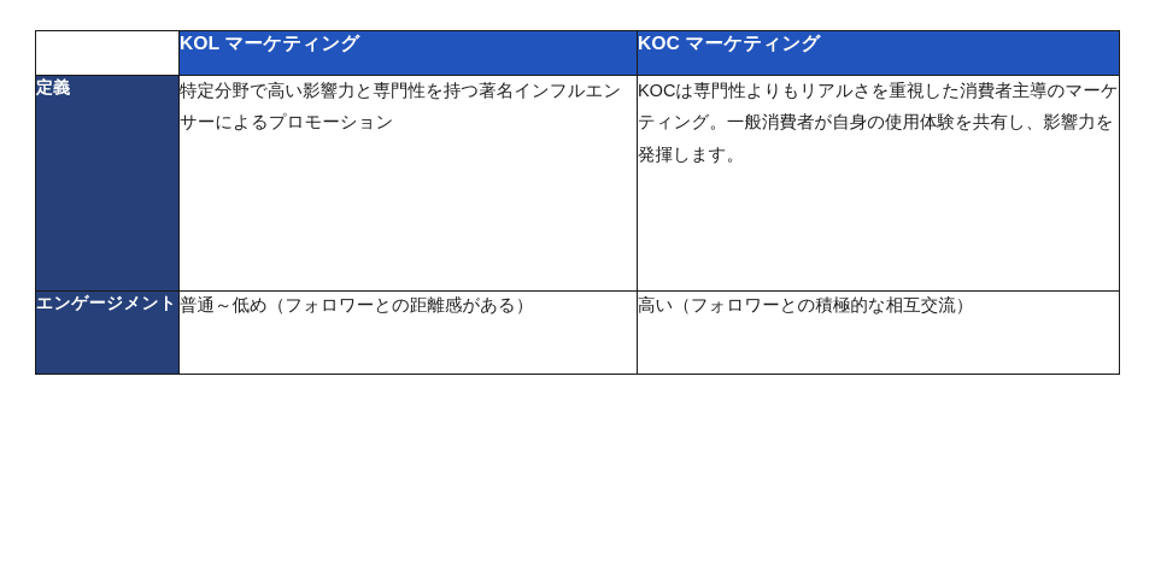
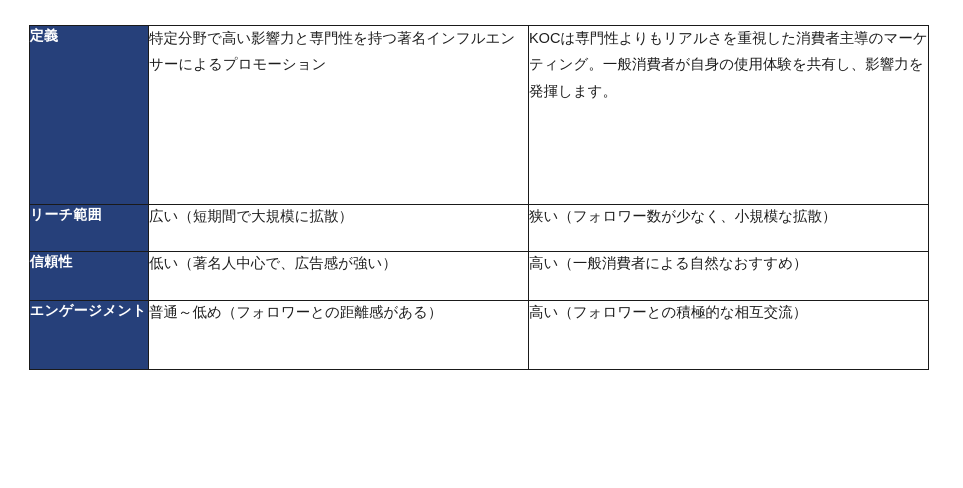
- 	KOL マーケティング	KOC マーケティング
  定義	特定分野で高い影響力と専門性を持つ著名インフルエンサーによるプロモーション	KOCは専門性よりもリアルさを重視した消費者主導のマーケティング。一般消費者が自身の使用体験を共有し、影響力を発揮します。
+ リーチ範囲	広い（短期間で大規模に拡散）	狭い（フォロワー数が少なく、小規模な拡散）
+ 信頼性	低い（著名人中心で、広告感が強い）	高い（一般消費者による自然なおすすめ）
  エンゲージメント	普通～低め（フォロワーとの距離感がある）	高い（フォロワーとの積極的な相互交流）
